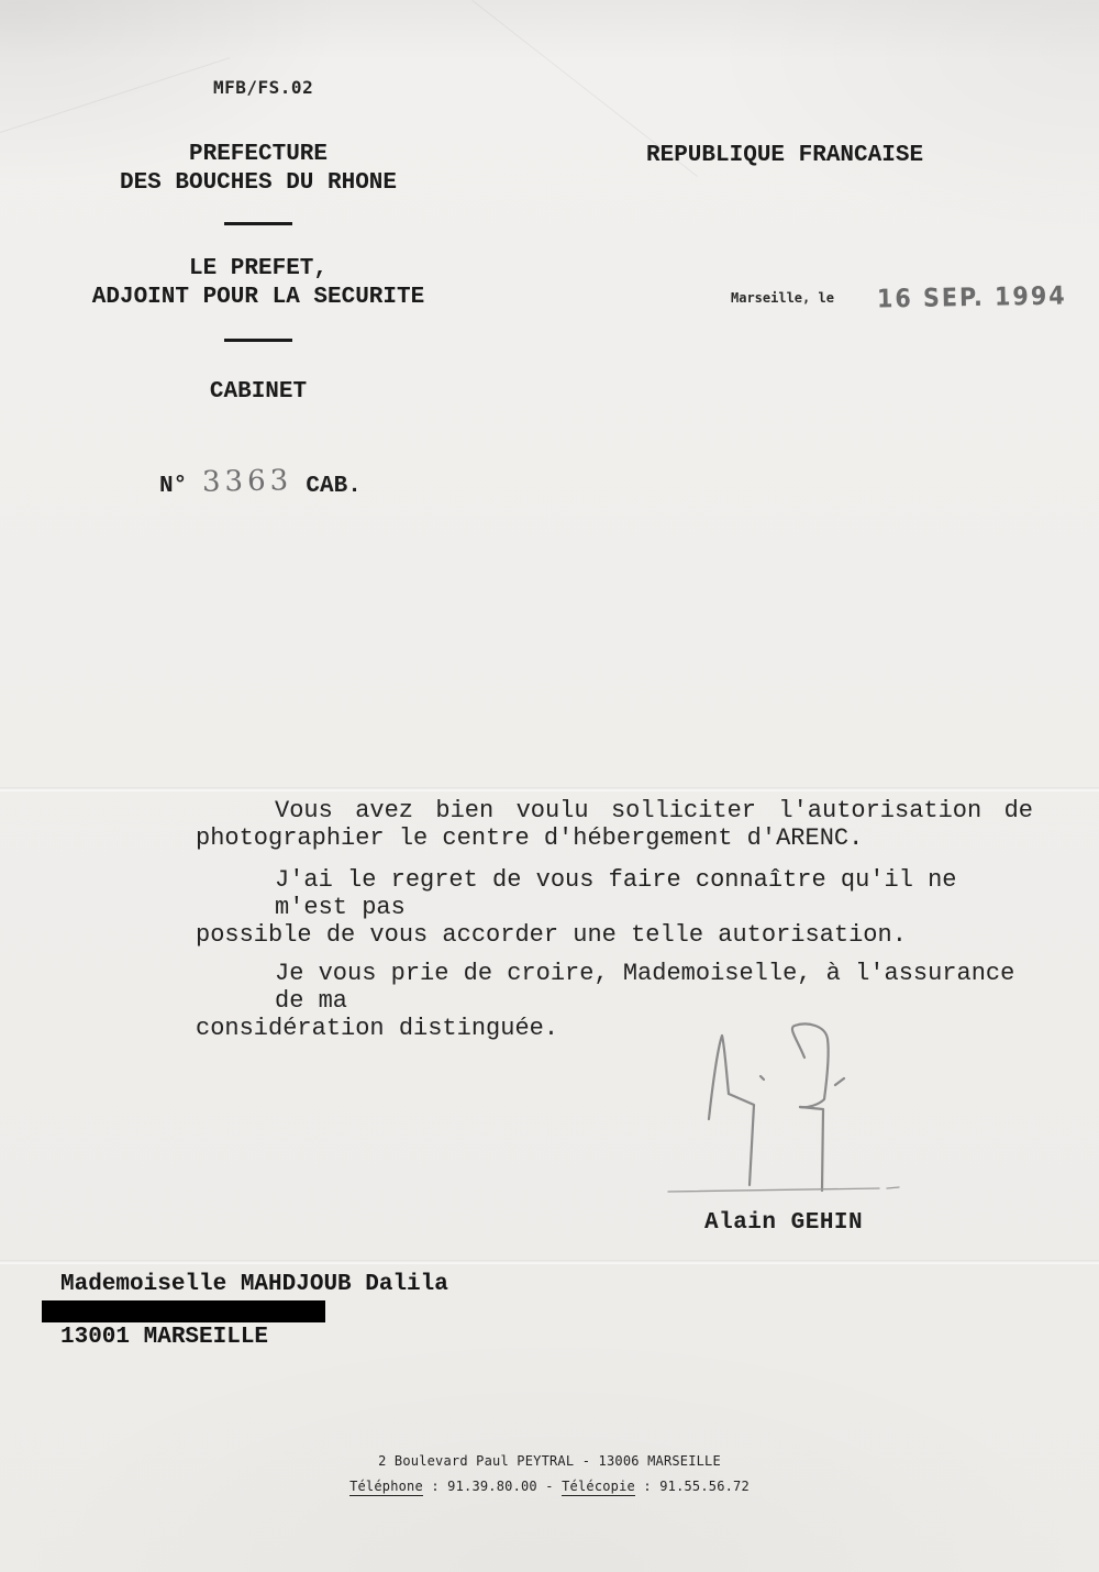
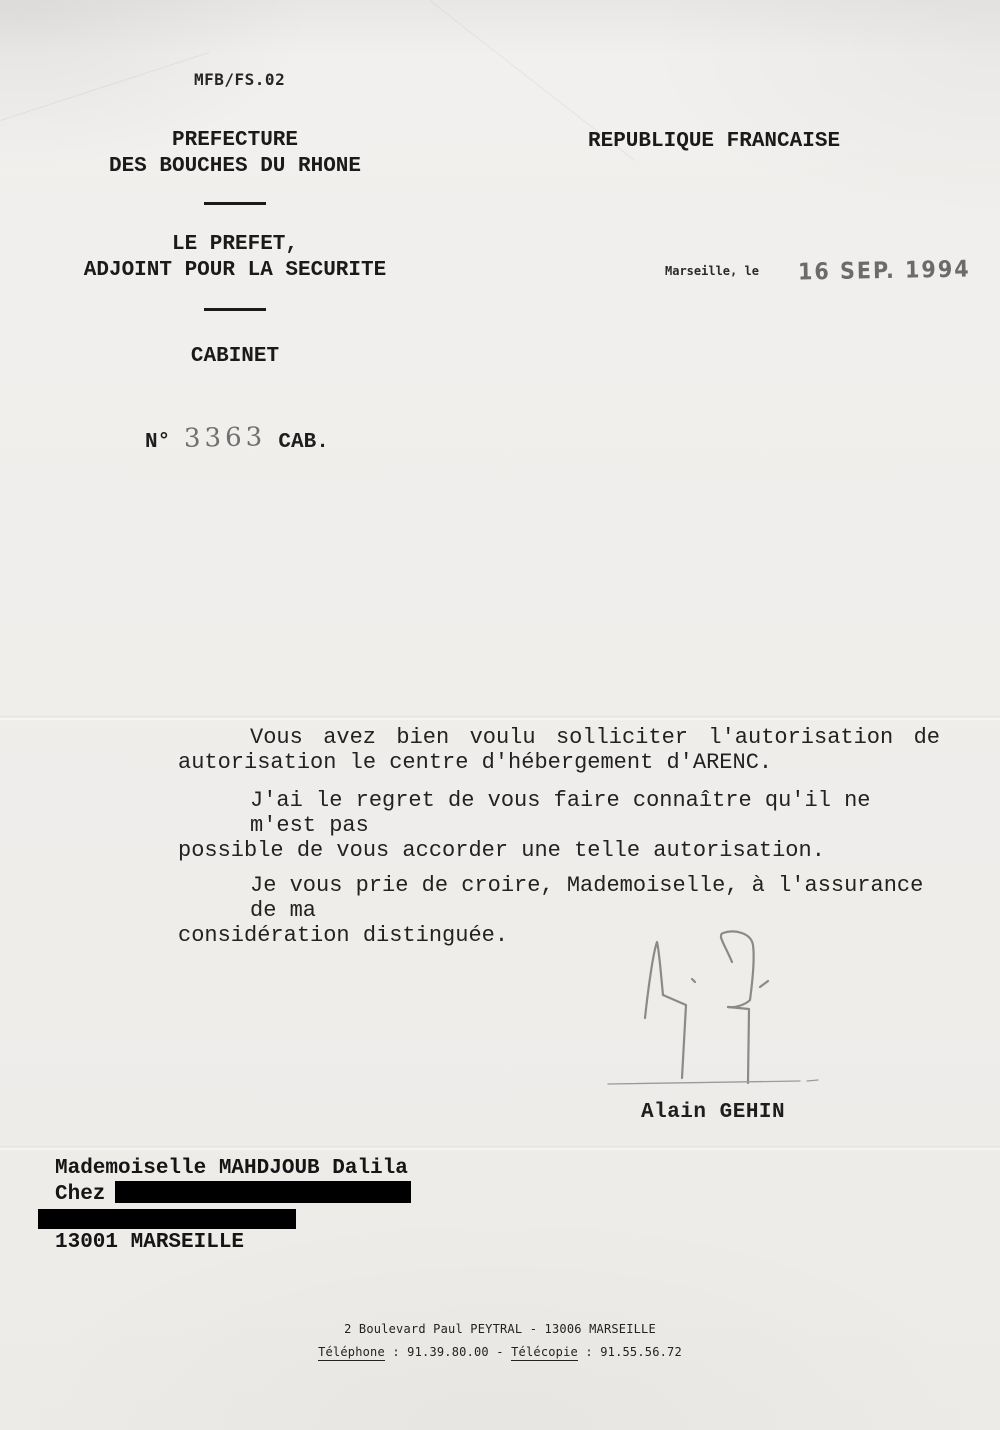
  MFB/FS.02
  PREFECTURE
  DES BOUCHES DU RHONE
  LE PREFET,
  ADJOINT POUR LA SECURITE
  CABINET
  N° 3363 CAB.
  REPUBLIQUE FRANCAISE
  Marseille, le
  16 SEP. 1994
  Vous avez bien voulu solliciter l'autorisation de
- photographier le centre d'hébergement d'ARENC.
+ autorisation le centre d'hébergement d'ARENC.
  J'ai le regret de vous faire connaître qu'il ne m'est pas
  possible de vous accorder une telle autorisation.
  Je vous prie de croire, Mademoiselle, à l'assurance de ma
  considération distinguée.
  Alain GEHIN
  Mademoiselle MAHDJOUB Dalila
+ Chez
  13001 MARSEILLE
  2 Boulevard Paul PEYTRAL - 13006 MARSEILLE
  Téléphone : 91.39.80.00 - Télécopie : 91.55.56.72
